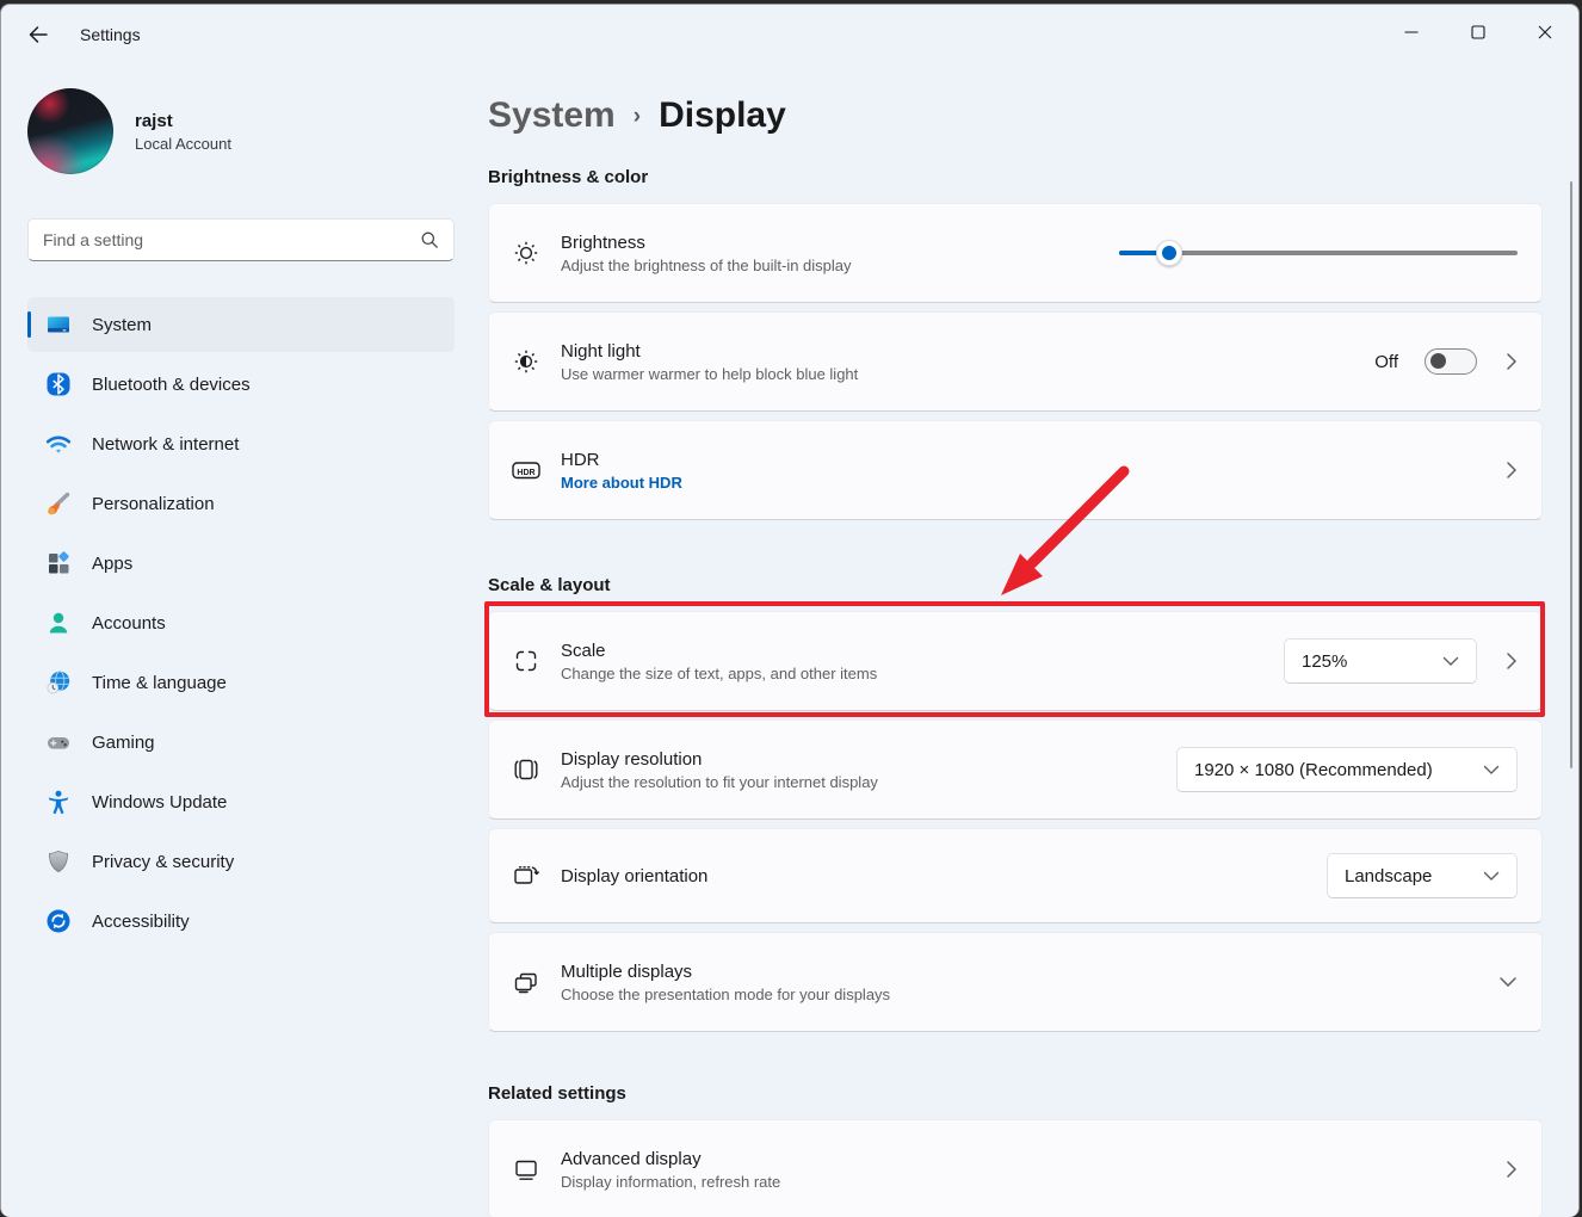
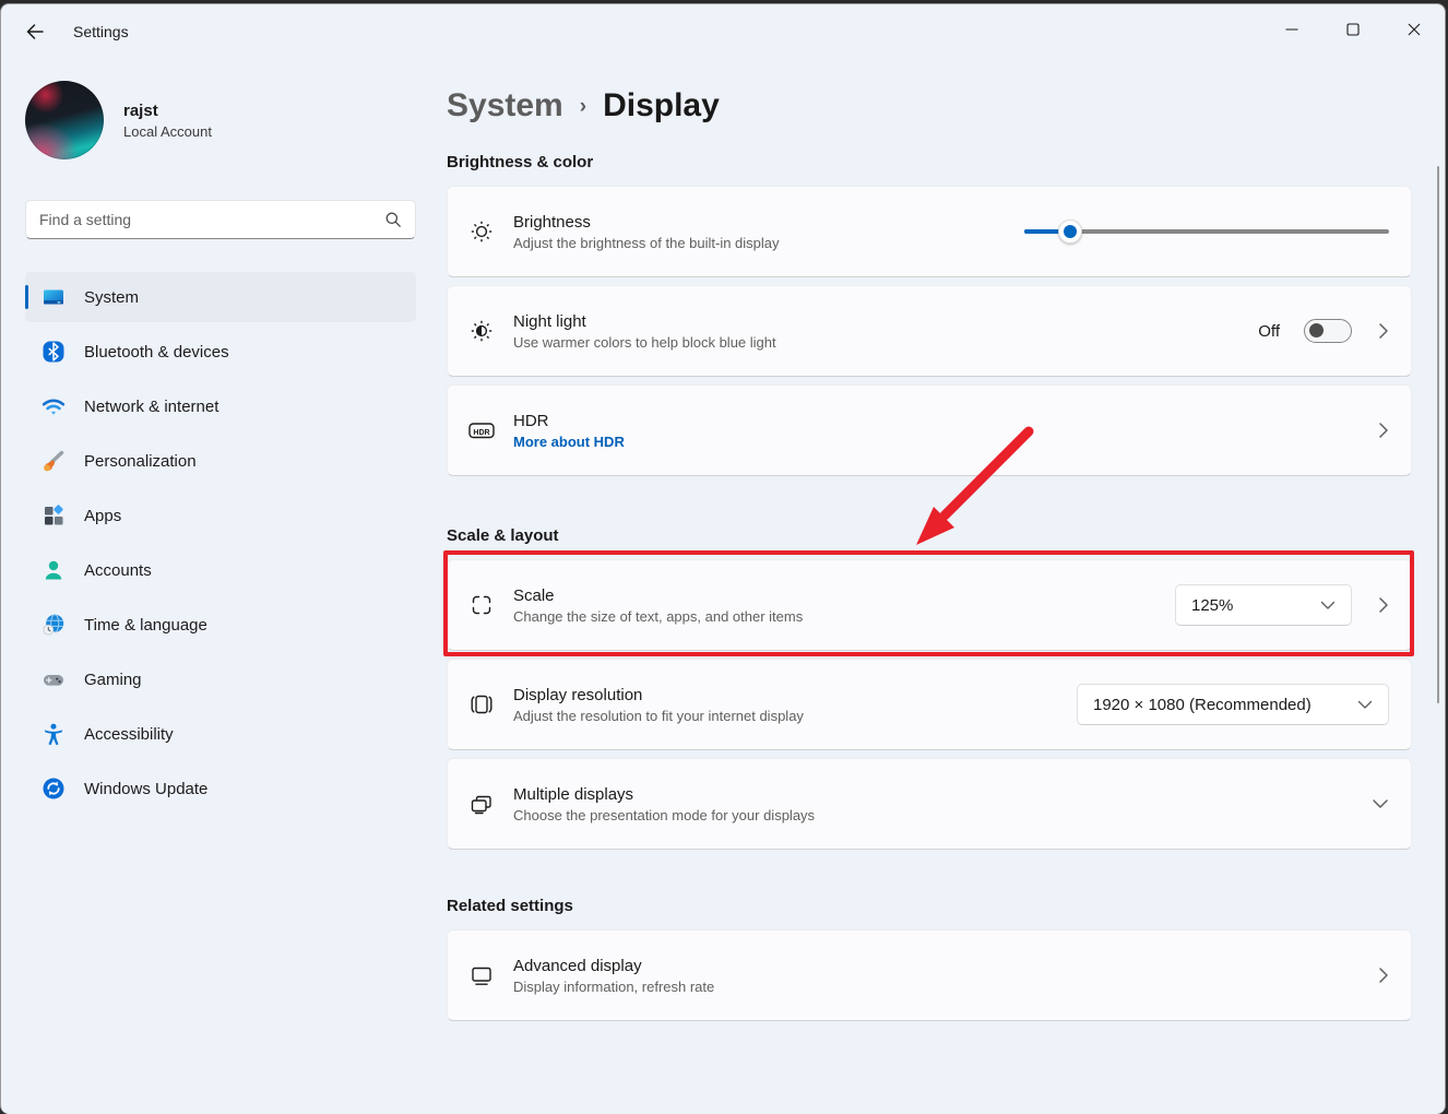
  Settings
  rajst
  Local Account
  Find a setting
  System
  Bluetooth & devices
  Network & internet
  Personalization
  Apps
  Accounts
  Time & language
  Gaming
- Windows Update
+ Accessibility
- Privacy & security
- Accessibility
+ Windows Update
  System
  ›
  Display
  Brightness & color
  Brightness
  Adjust the brightness of the built-in display
  Night light
- Use warmer warmer to help block blue light
+ Use warmer colors to help block blue light
  Off
  HDR
  More about HDR
  Scale & layout
  Scale
  Change the size of text, apps, and other items
  125%
  Display resolution
  Adjust the resolution to fit your internet display
  1920 × 1080 (Recommended)
- Display orientation
- Landscape
  Multiple displays
  Choose the presentation mode for your displays
  Related settings
  Advanced display
  Display information, refresh rate
